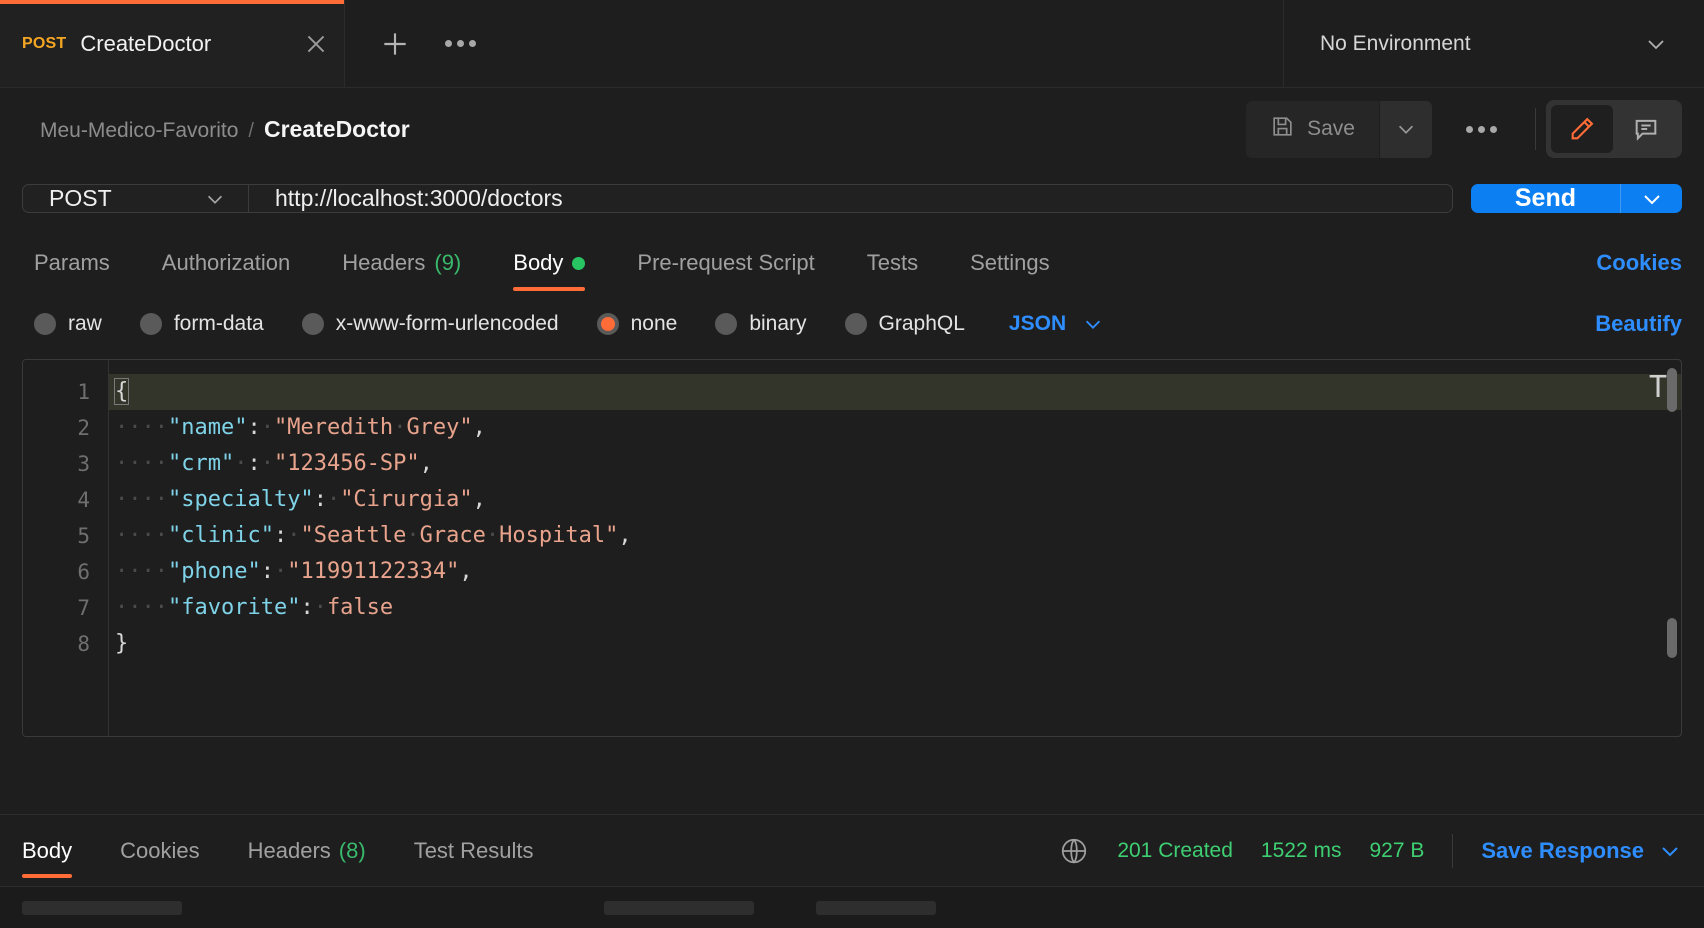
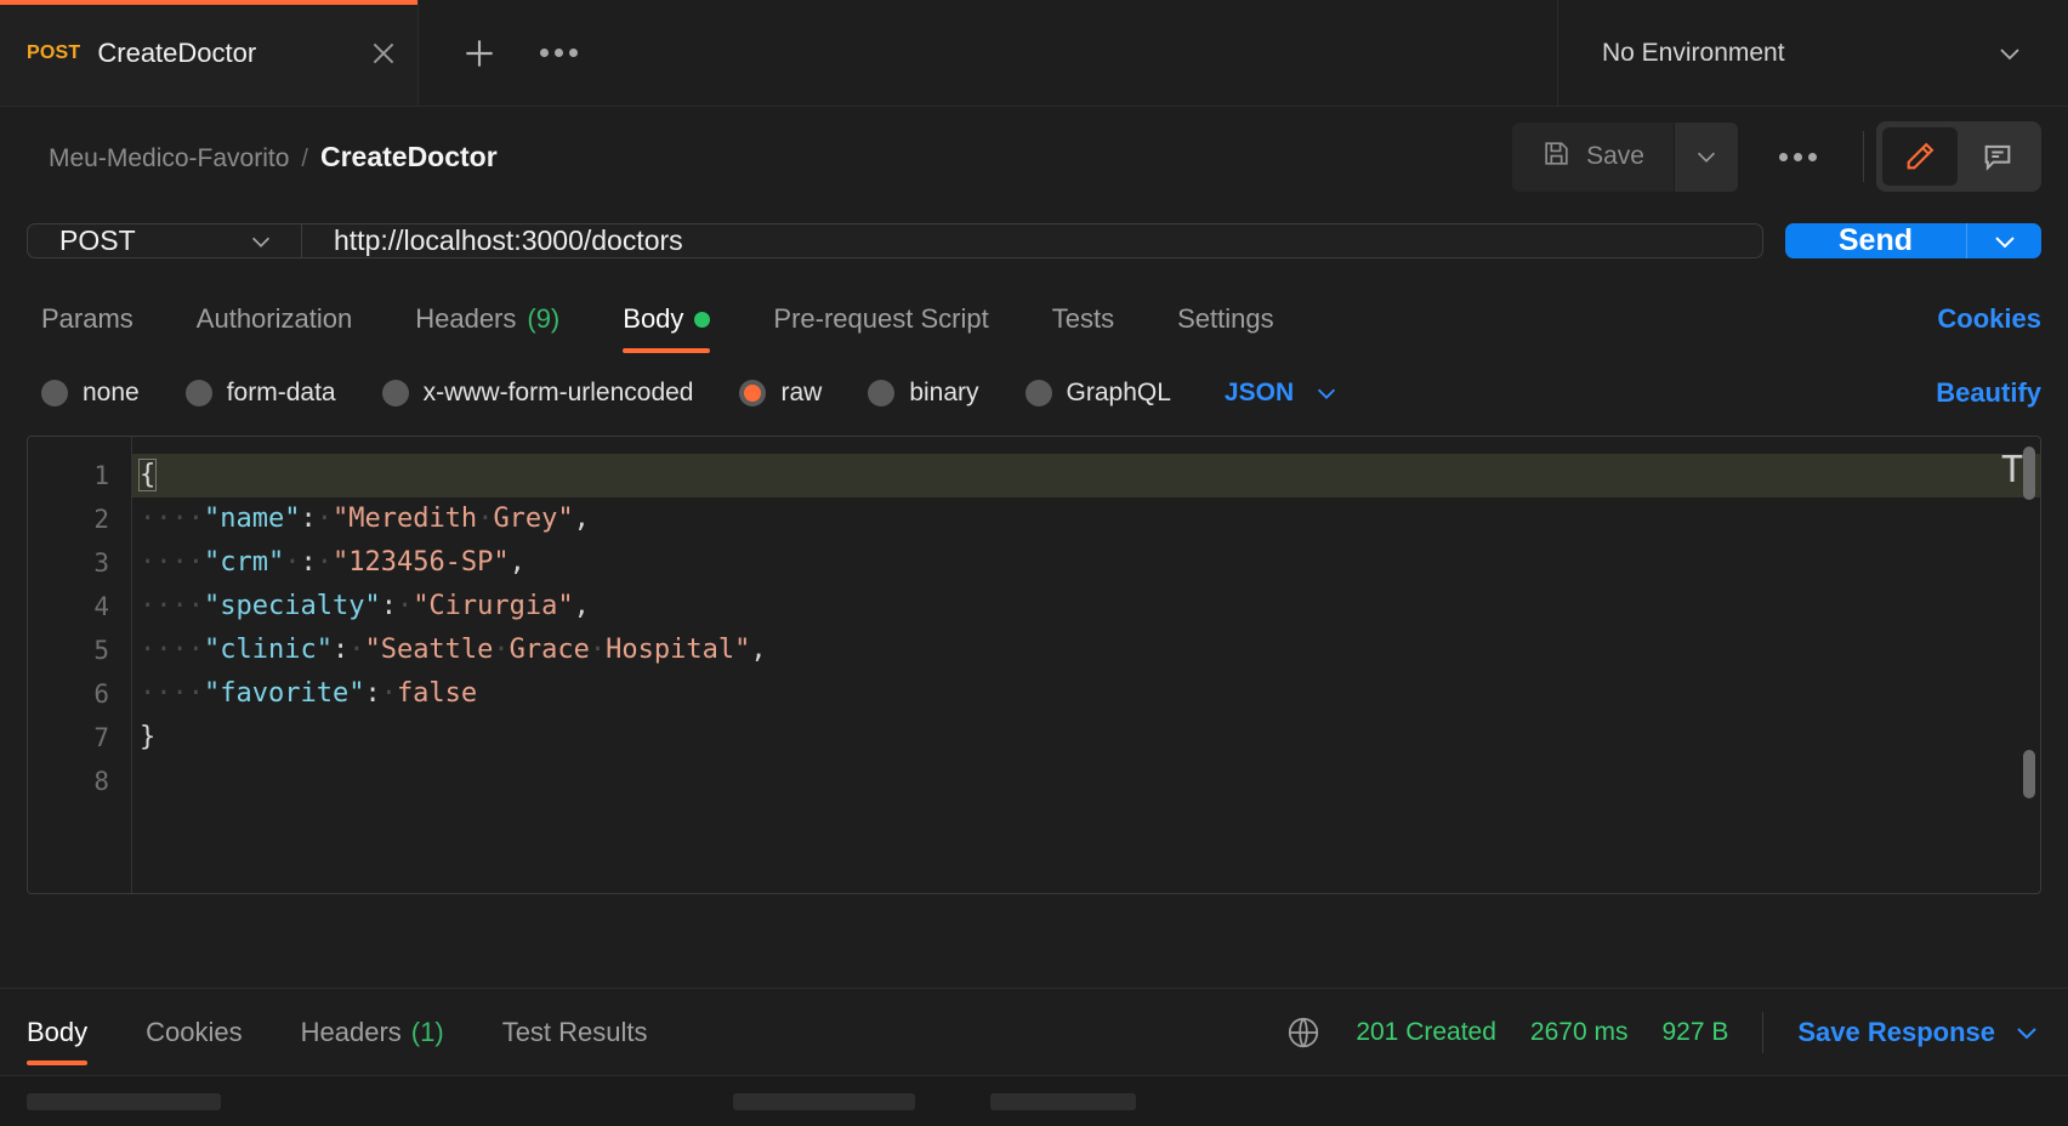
  POST
  CreateDoctor
  No Environment
  Meu-Medico-Favorito
  /
  CreateDoctor
  Save
  POST
  http://localhost:3000/doctors
  Send
  Params
  Authorization
  Headers
  (9)
  Body
  Pre-request Script
  Tests
  Settings
  Cookies
- raw
+ none
  form-data
  x-www-form-urlencoded
- none
+ raw
  binary
  GraphQL
  JSON
  Beautify
  1
  2
  3
  4
  5
  6
  7
  8
  {
  ····"name":·"Meredith·Grey",
  ····"crm"·:·"123456-SP",
  ····"specialty":·"Cirurgia",
  ····"clinic":·"Seattle·Grace·Hospital",
- ····"phone":·"11991122334",
  ····"favorite":·false
  }
  T
  Body
  Cookies
  Headers
- (8)
+ (1)
  Test Results
  201 Created
- 1522 ms
+ 2670 ms
  927 B
  Save Response
